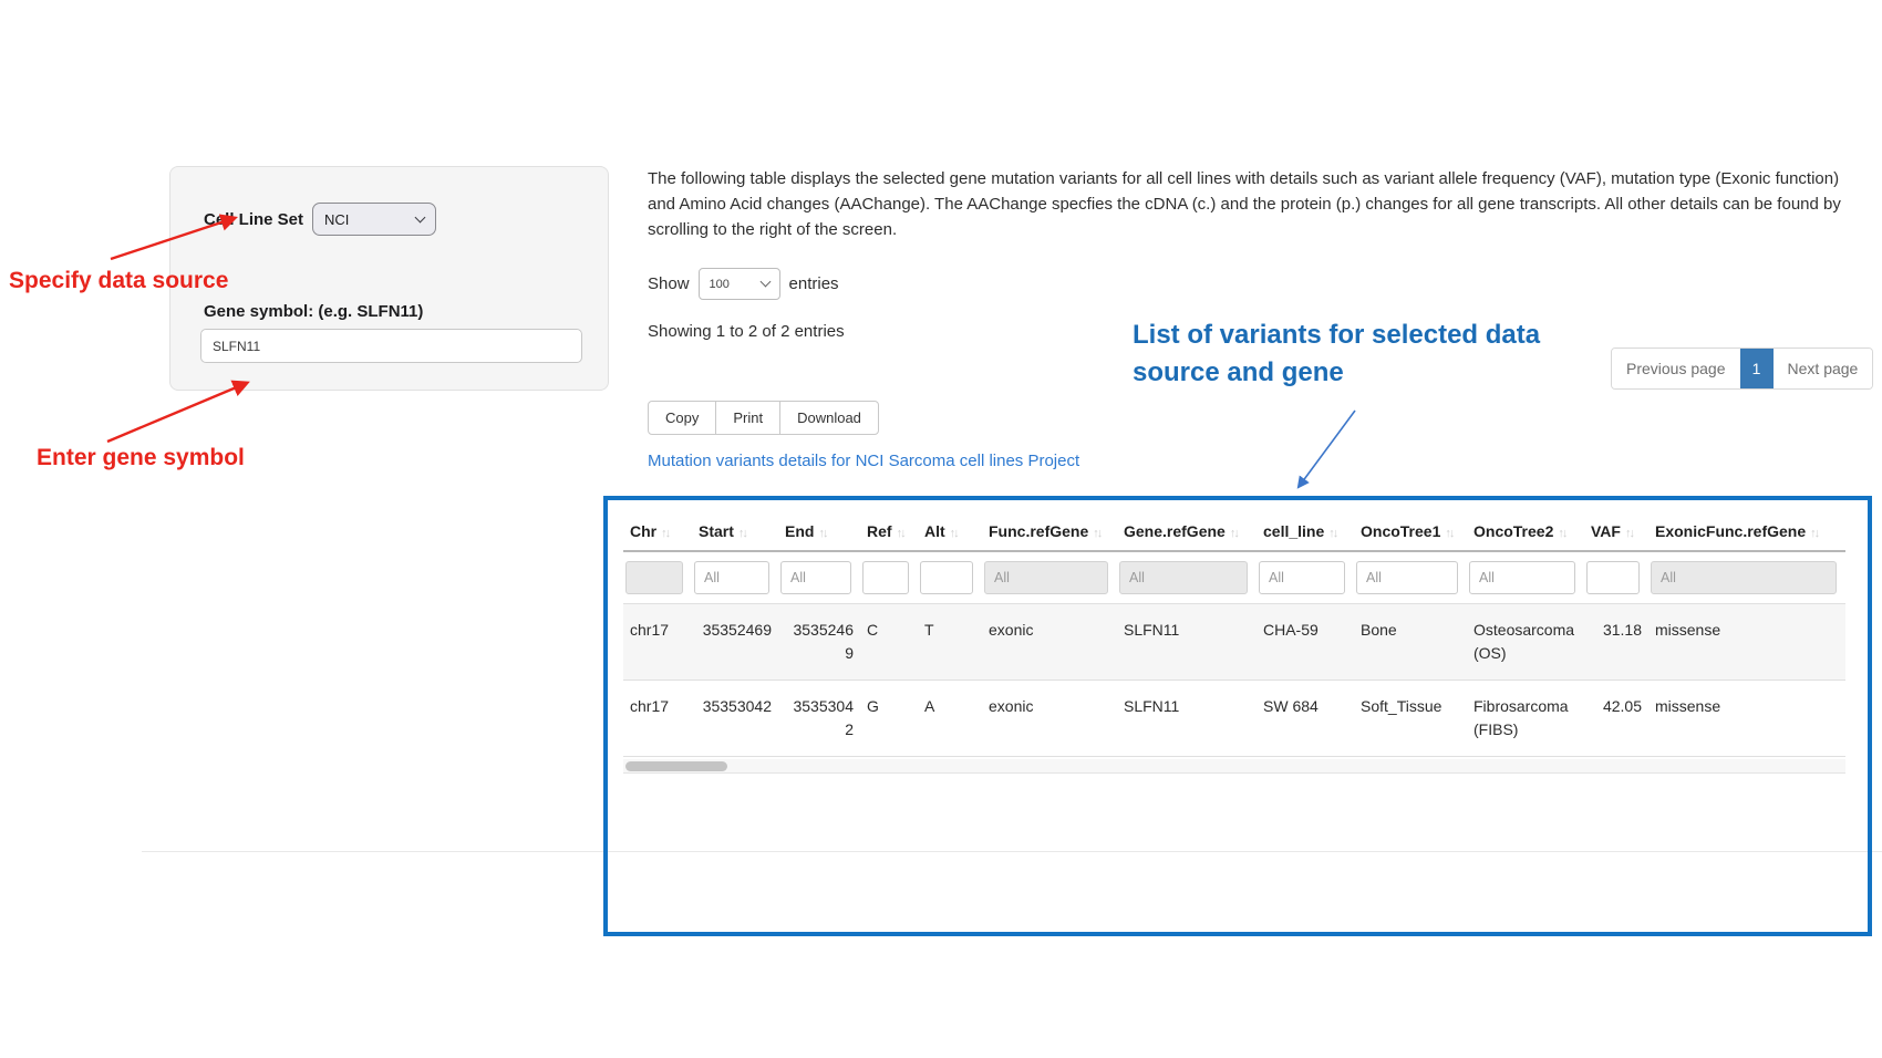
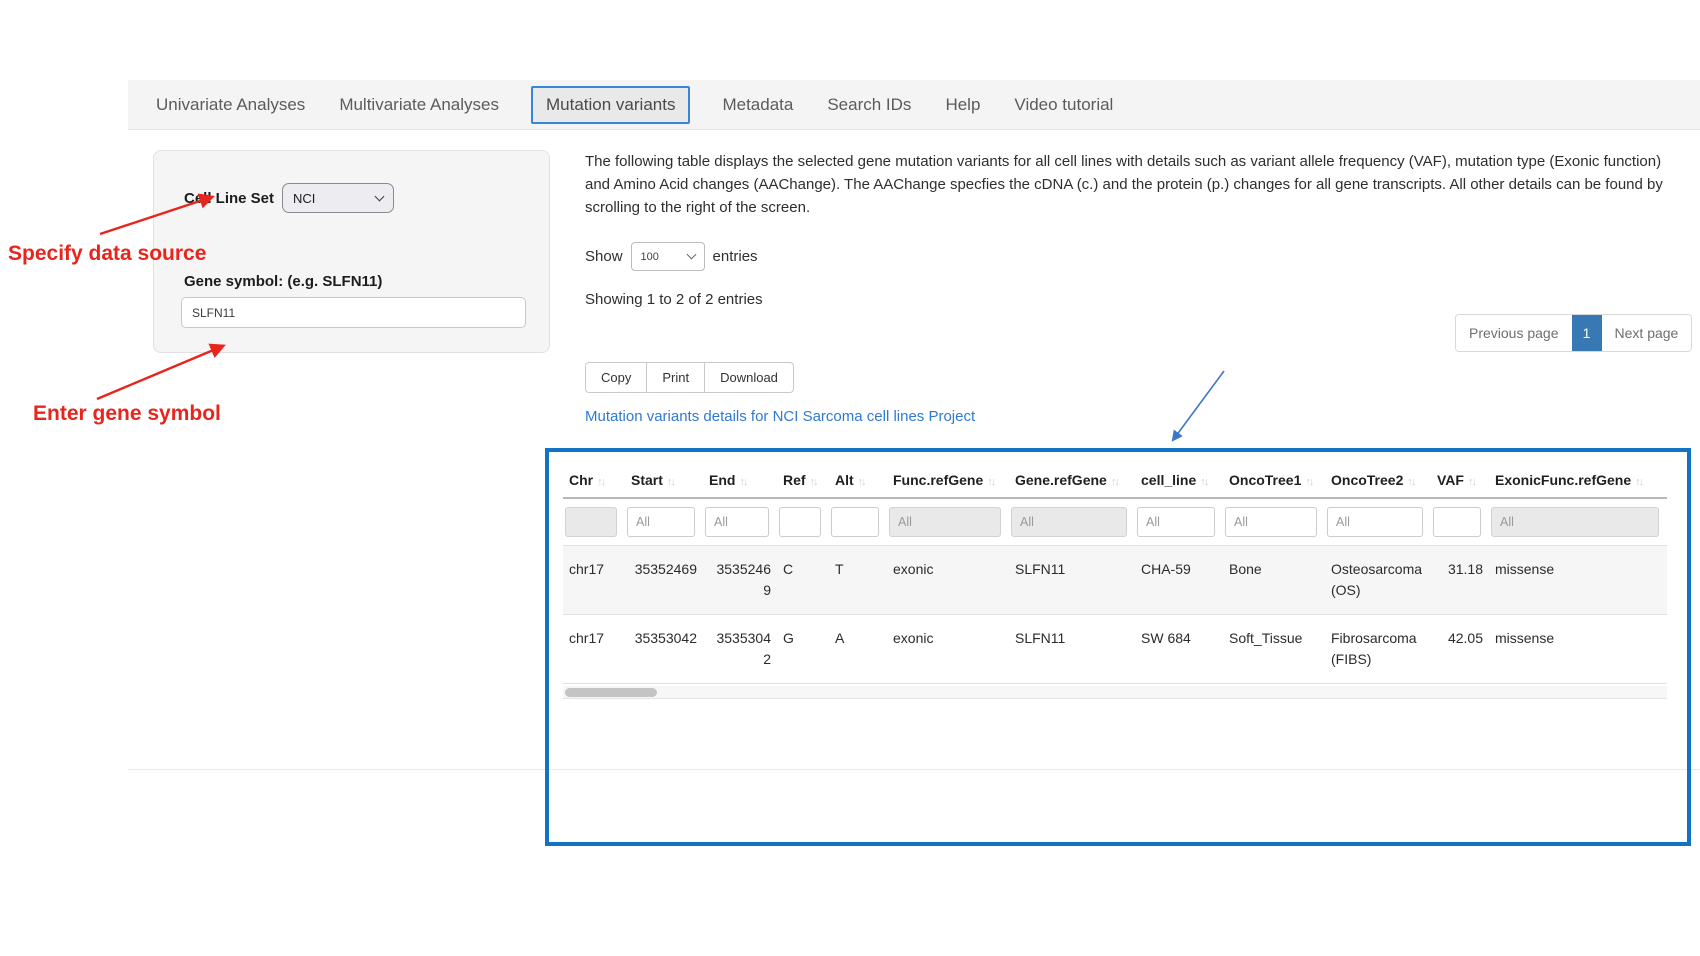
+ Univariate Analyses
+ Multivariate Analyses
+ Mutation variants
+ Metadata
+ Search IDs
+ Help
+ Video tutorial
  Ce Line Set
  NCI
  Gene symbol: (e.g. SLFN11)
  SLFN11
  Specify data source
  Enter gene symbol
  The following table displays the selected gene mutation variants for all cell lines with details such as variant allele frequency (VAF), mutation type (Exonic function) and Amino Acid changes (AAChange). The AAChange specfies the cDNA (c.) and the protein (p.) changes for all gene transcripts. All other details can be found by scrolling to the right of the screen.
  Show
  100
  entries
  Showing 1 to 2 of 2 entries
  Copy
  Print
  Download
  Mutation variants details for NCI Sarcoma cell lines Project
- List of variants for selected data
- source and gene
  Previous page
  1
  Next page
  Chr ↑↓	Start ↑↓	End ↑↓	Ref ↑↓	Alt ↑↓	Func.refGene ↑↓	Gene.refGene ↑↓	cell_line ↑↓	OncoTree1 ↑↓	OncoTree2 ↑↓	VAF ↑↓	ExonicFunc.refGene ↑↓
  	All	All			All	All	All	All	All		All
  chr17	35352469	35352469	C	T	exonic	SLFN11	CHA-59	Bone	Osteosarcoma (OS)	31.18	missense
  chr17	35353042	35353042	G	A	exonic	SLFN11	SW 684	Soft_Tissue	Fibrosarcoma (FIBS)	42.05	missense
